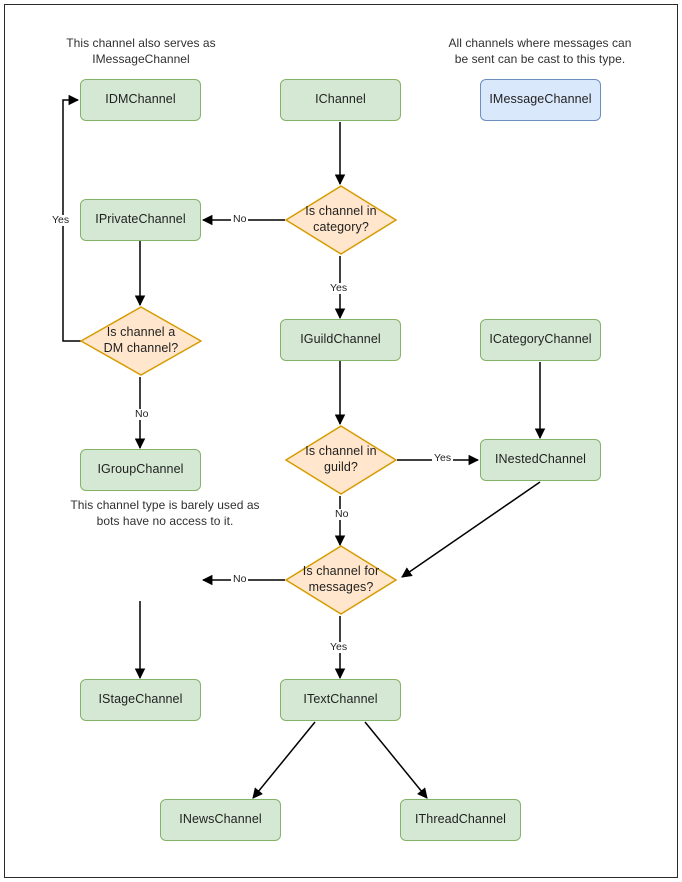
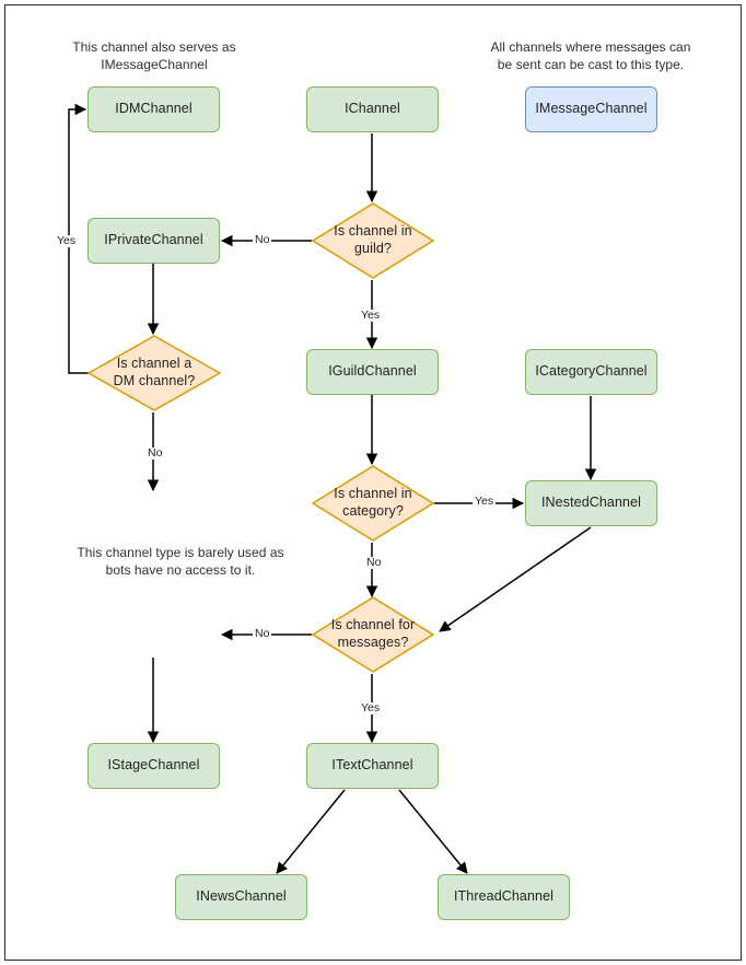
  This channel also serves as
  IMessageChannel
  All channels where messages can
  be sent can be cast to this type.
  This channel type is barely used as
  bots have no access to it.
  IDMChannel
  IChannel
  IMessageChannel
  IPrivateChannel
  IGuildChannel
  ICategoryChannel
- IGroupChannel
  INestedChannel
  IStageChannel
  ITextChannel
  INewsChannel
  IThreadChannel
  Is channel in
- category?
+ guild?
  Is channel a
  DM channel?
  Is channel in
- guild?
+ category?
  Is channel for
  messages?
  No
  Yes
  Yes
  No
  Yes
  No
  No
  Yes
